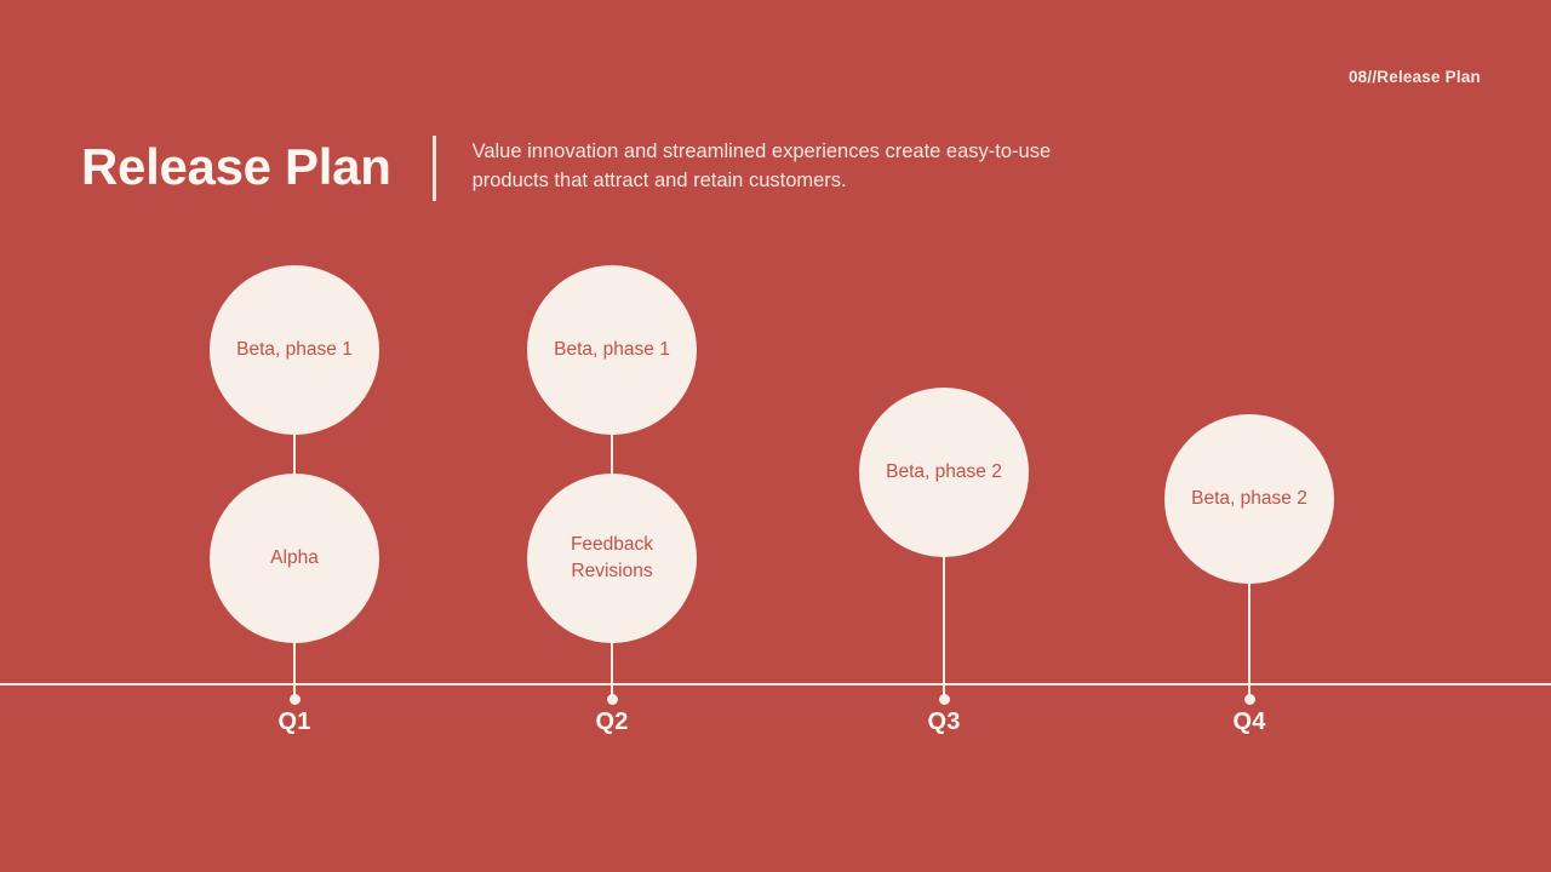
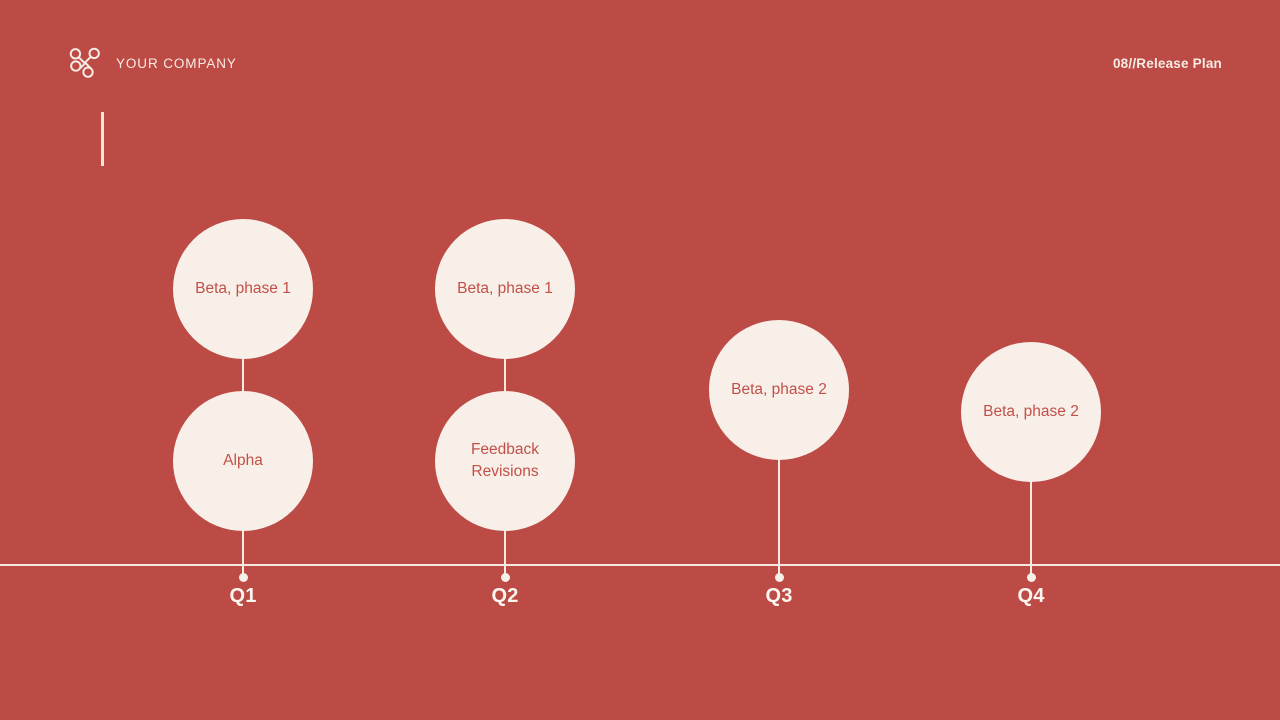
+ YOUR COMPANY
  08//Release Plan
- Release Plan
- Value innovation and streamlined experiences create easy-to-use products that attract and retain customers.
  Beta, phase 1
  Alpha
  Q1
  Beta, phase 1
  Feedback Revisions
  Q2
  Beta, phase 2
  Q3
  Beta, phase 2
  Q4
